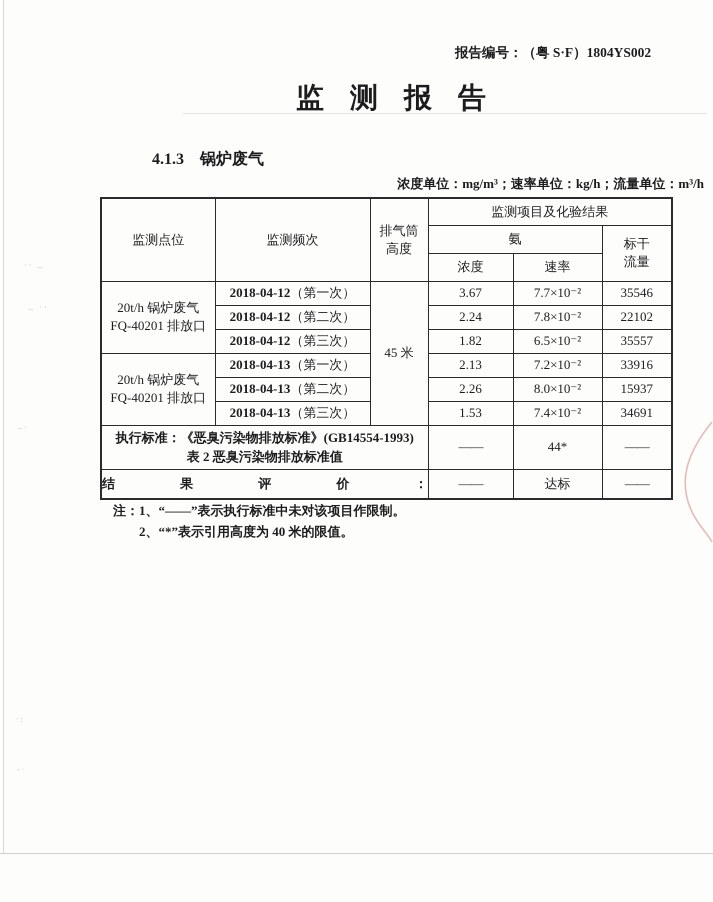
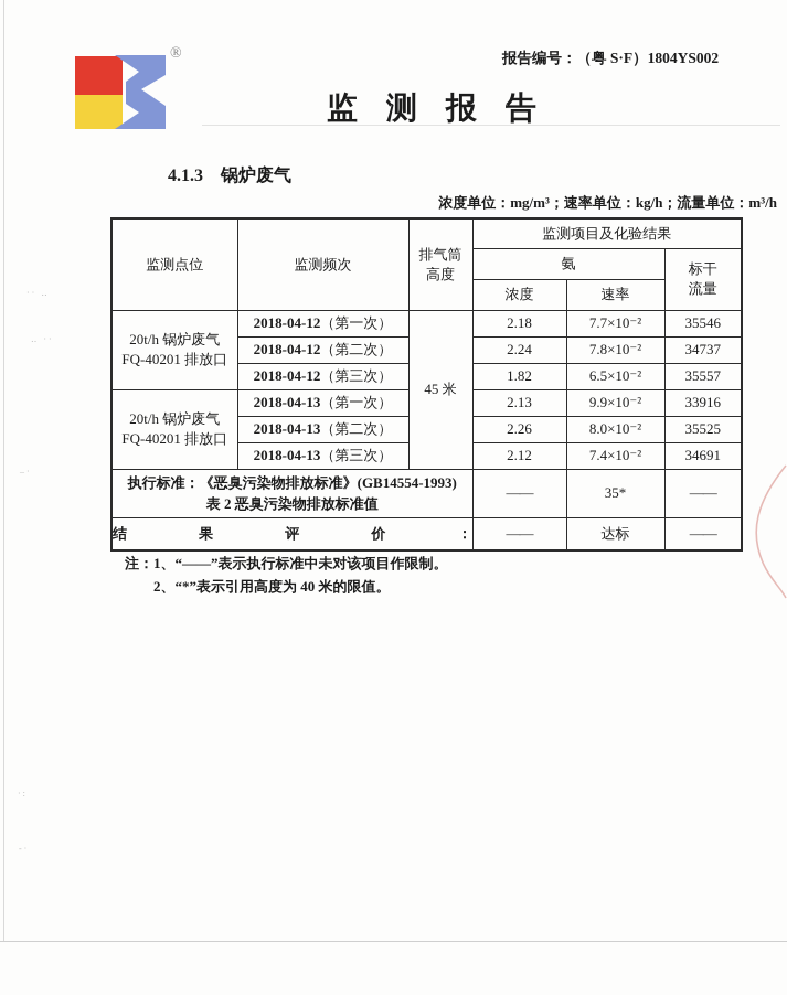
  ·· ‥
  ‥ ··
  –·
  ·:
  -·
+ ®
  报告编号：（粤 S·F）1804YS002
  监测报告
  4.1.3 锅炉废气
  浓度单位：mg/m³；速率单位：kg/h；流量单位：m³/h
  监测点位	监测频次	排气筒 高度	监测项目及化验结果
  氨	标干 流量
  浓度	速率
- 20t/h 锅炉废气 FQ-40201 排放口	2018-04-12（第一次）	45 米	3.67	7.7×10⁻²	35546
+ 20t/h 锅炉废气 FQ-40201 排放口	2018-04-12（第一次）	45 米	2.18	7.7×10⁻²	35546
- 2018-04-12（第二次）	2.24	7.8×10⁻²	22102
+ 2018-04-12（第二次）	2.24	7.8×10⁻²	34737
  2018-04-12（第三次）	1.82	6.5×10⁻²	35557
- 20t/h 锅炉废气 FQ-40201 排放口	2018-04-13（第一次）	2.13	7.2×10⁻²	33916
+ 20t/h 锅炉废气 FQ-40201 排放口	2018-04-13（第一次）	2.13	9.9×10⁻²	33916
- 2018-04-13（第二次）	2.26	8.0×10⁻²	15937
+ 2018-04-13（第二次）	2.26	8.0×10⁻²	35525
- 2018-04-13（第三次）	1.53	7.4×10⁻²	34691
+ 2018-04-13（第三次）	2.12	7.4×10⁻²	34691
- 执行标准：《恶臭污染物排放标准》(GB14554-1993) 表 2 恶臭污染物排放标准值	——	44*	——
+ 执行标准：《恶臭污染物排放标准》(GB14554-1993) 表 2 恶臭污染物排放标准值	——	35*	——
  结果评价：	——	达标	——
  注：
  1、“——”表示执行标准中未对该项目作限制。
  2、“*”表示引用高度为 40 米的限值。
